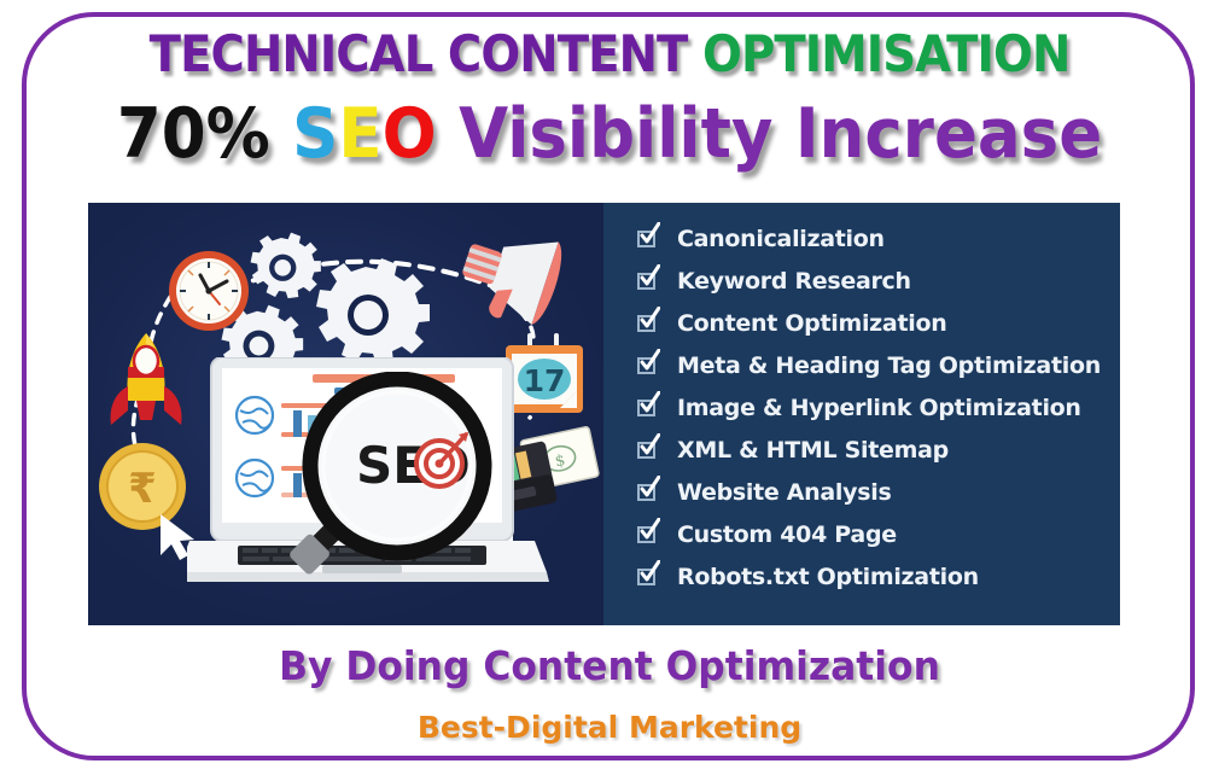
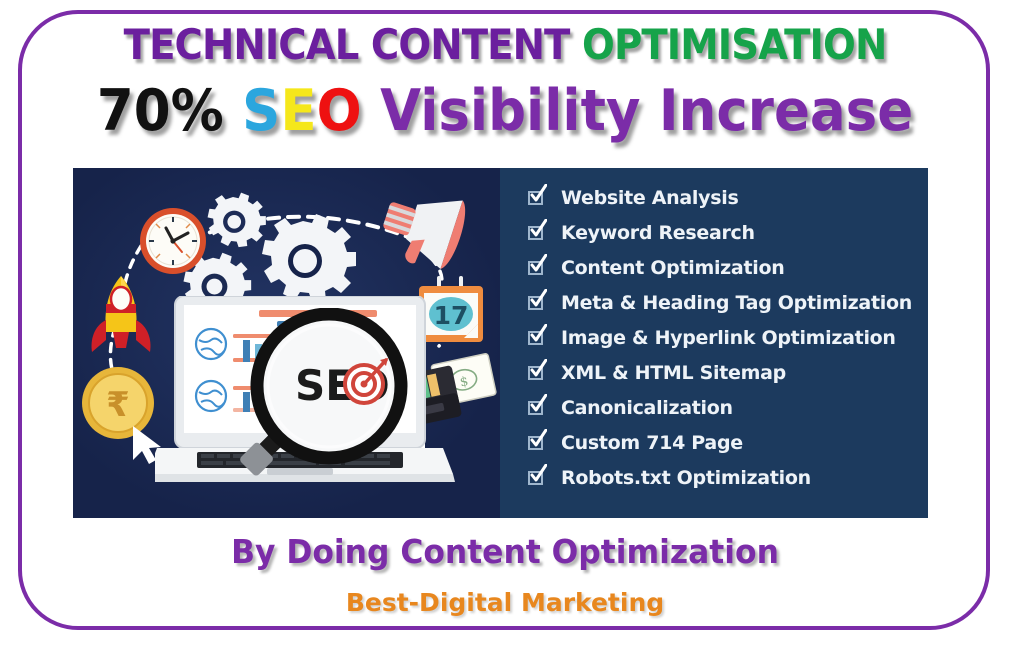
  TECHNICAL CONTENT OPTIMISATION
  70% SEO Visibility Increase
  ₹
  17
- Canonicalization
+ Website Analysis
  Keyword Research
  Content Optimization
  Meta & Heading Tag Optimization
  Image & Hyperlink Optimization
  XML & HTML Sitemap
- Website Analysis
+ Canonicalization
- Custom 404 Page
+ Custom 714 Page
  Robots.txt Optimization
  By Doing Content Optimization
  Best-Digital Marketing
